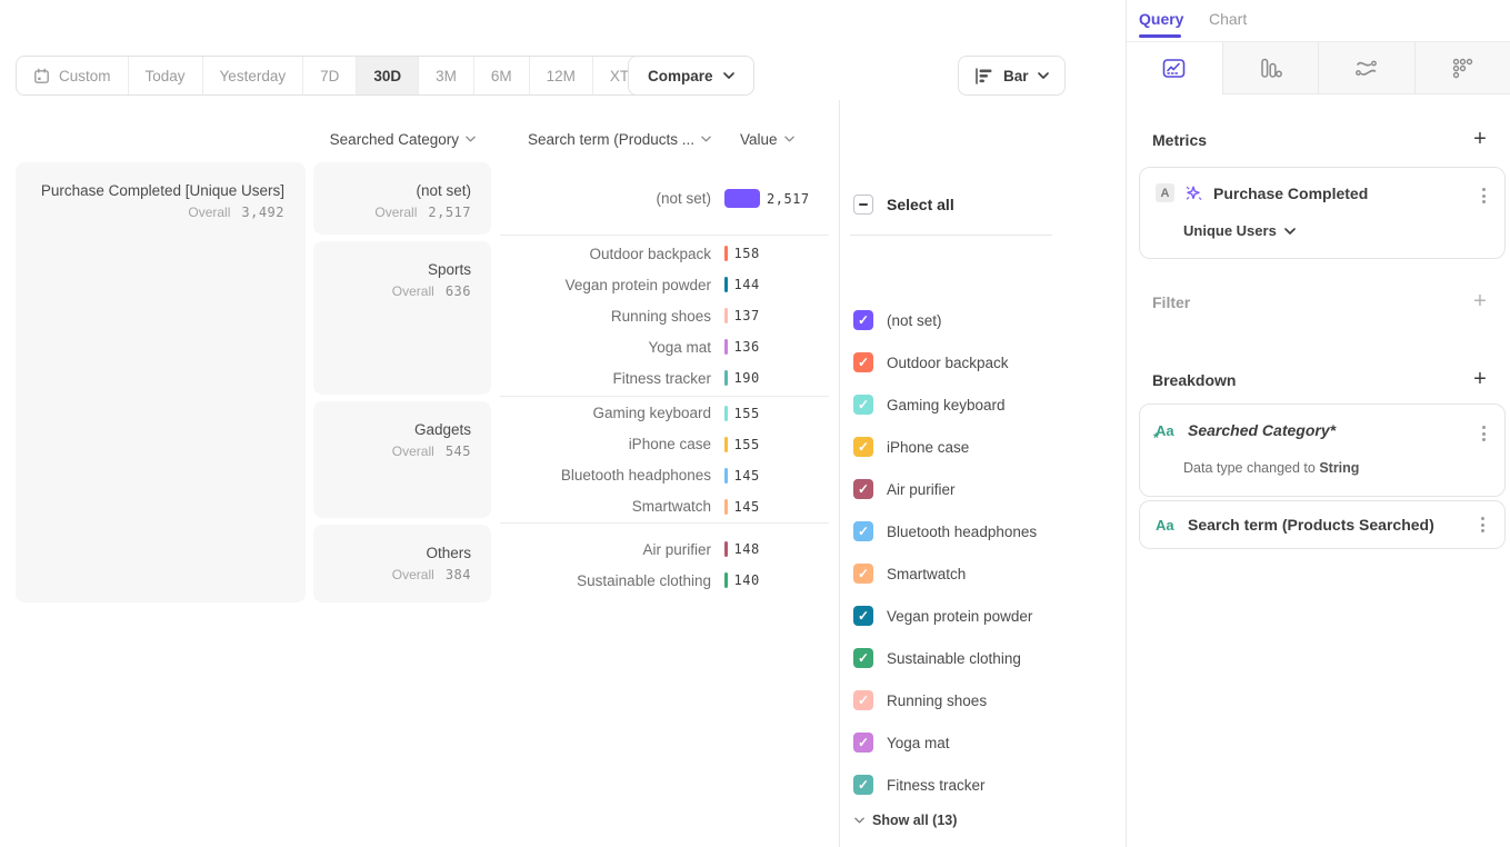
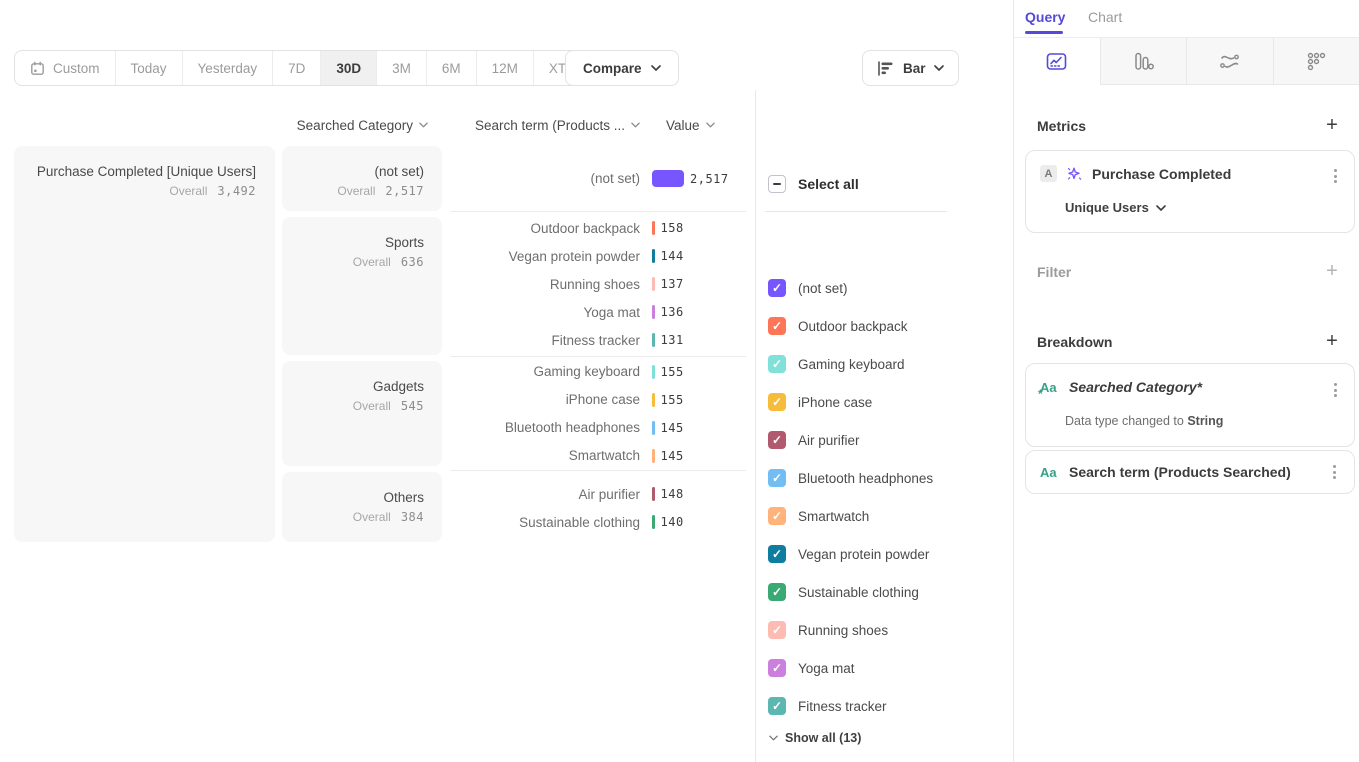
  Custom
  Today
  Yesterday
  7D
  30D
  3M
  6M
  12M
  Compare
  Bar
  Searched Category
  Search term (Products ...
  Value
  Purchase Completed [Unique Users]
  Overall
  3,492
  (not set)
  Overall
  2,517
  Sports
  Overall
  636
  Gadgets
  Overall
  545
  Others
  Overall
  384
  (not set)
  2,517
  Outdoor backpack
  158
  Vegan protein powder
  144
  Running shoes
  137
  Yoga mat
  136
  Fitness tracker
- 190
+ 131
  Gaming keyboard
  155
  iPhone case
  155
  Bluetooth headphones
  145
  Smartwatch
  145
  Air purifier
  148
  Sustainable clothing
  140
  Select all
  ✓
  (not set)
  ✓
  Outdoor backpack
  ✓
  Gaming keyboard
  ✓
  iPhone case
  ✓
  Air purifier
  ✓
  Bluetooth headphones
  ✓
  Smartwatch
  ✓
  Vegan protein powder
  ✓
  Sustainable clothing
  ✓
  Running shoes
  ✓
  Yoga mat
  ✓
  Fitness tracker
  Show all (13)
  Query
  Chart
  Metrics
  +
  A
  Purchase Completed
  Unique Users
  Filter
  +
  Breakdown
  +
  Aa
  *
  Searched Category*
  Data type changed to String
  Aa
  Search term (Products Searched)
